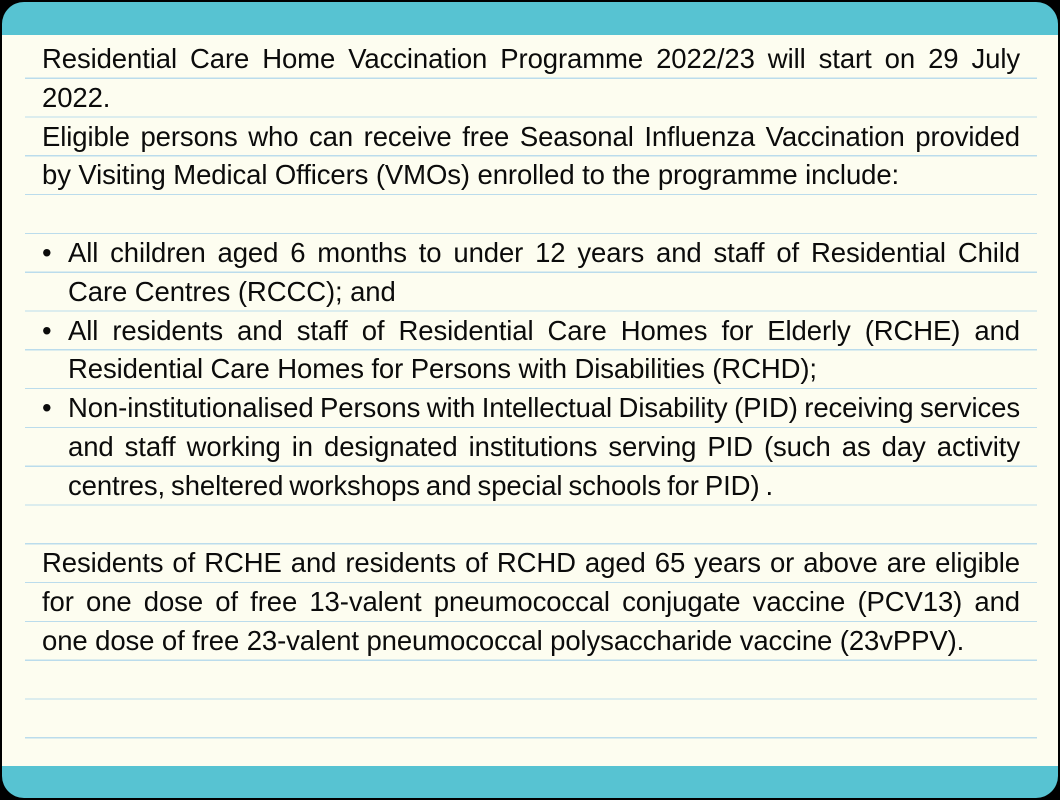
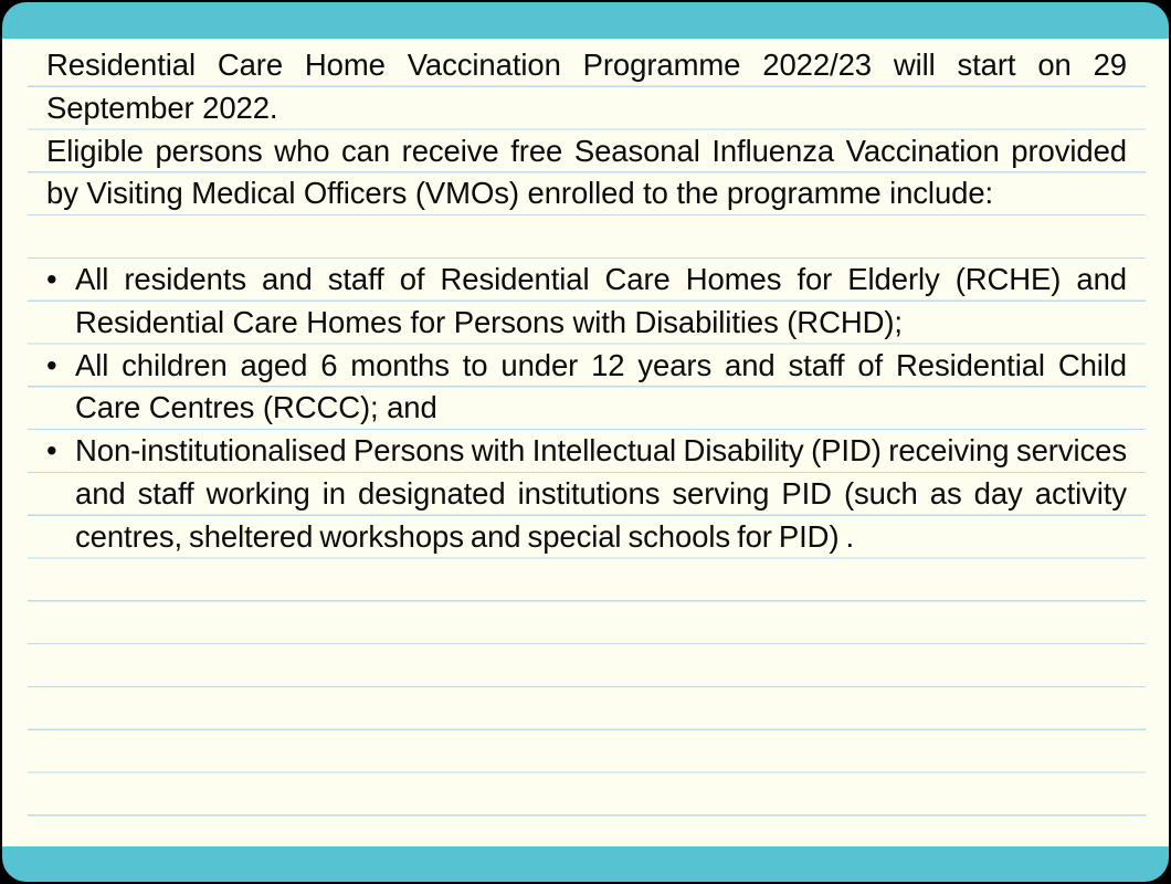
- Residential Care Home Vaccination Programme 2022/23 will start on 29 July 2022.
+ Residential Care Home Vaccination Programme 2022/23 will start on 29 September 2022.
  Eligible persons who can receive free Seasonal Influenza Vaccination provided by Visiting Medical Officers (VMOs) enrolled to the programme include:
  •
- All children aged 6 months to under 12 years and staff of Residential Child Care Centres (RCCC); and
+ All residents and staff of Residential Care Homes for Elderly (RCHE) and Residential Care Homes for Persons with Disabilities (RCHD);
  •
- All residents and staff of Residential Care Homes for Elderly (RCHE) and Residential Care Homes for Persons with Disabilities (RCHD);
+ All children aged 6 months to under 12 years and staff of Residential Child Care Centres (RCCC); and
  •
  Non-institutionalised Persons with Intellectual Disability (PID) receiving services and staff working in designated institutions serving PID (such as day activity centres, sheltered workshops and special schools for PID) .
- Residents of RCHE and residents of RCHD aged 65 years or above are eligible for one dose of free 13-valent pneumococcal conjugate vaccine (PCV13) and one dose of free 23-valent pneumococcal polysaccharide vaccine (23vPPV).
